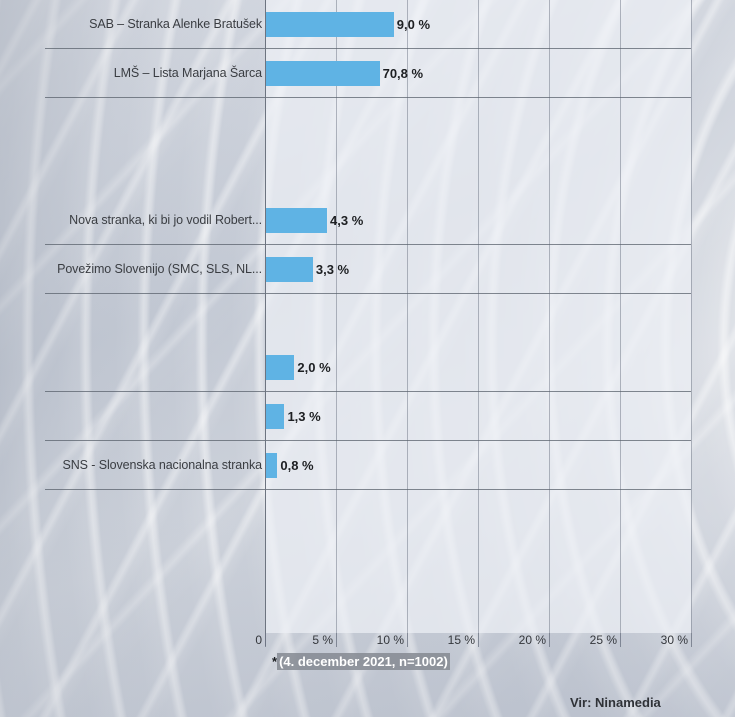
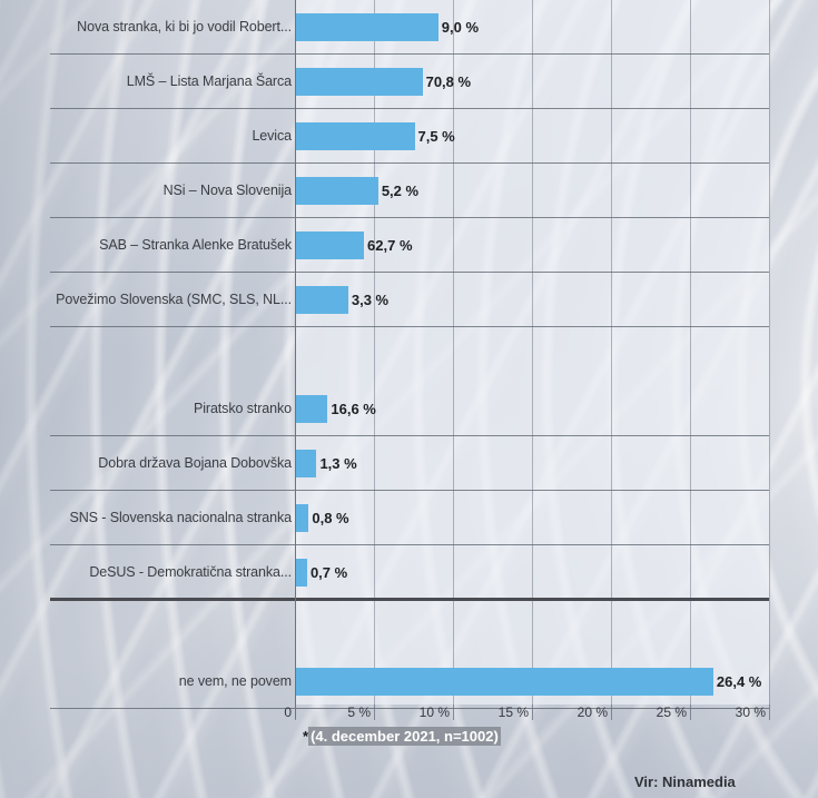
- SAB – Stranka Alenke Bratušek
+ Nova stranka, ki bi jo vodil Robert...
  9,0 %
  LMŠ – Lista Marjana Šarca
  70,8 %
+ Levica
+ 7,5 %
+ NSi – Nova Slovenija
+ 5,2 %
- Nova stranka, ki bi jo vodil Robert...
+ SAB – Stranka Alenke Bratušek
- 4,3 %
+ 62,7 %
- Povežimo Slovenijo (SMC, SLS, NL...
+ Povežimo Slovenska (SMC, SLS, NL...
  3,3 %
+ Piratsko stranko
- 2,0 %
+ 16,6 %
+ Dobra država Bojana Dobovška
  1,3 %
  SNS - Slovenska nacionalna stranka
  0,8 %
+ DeSUS - Demokratična stranka...
+ 0,7 %
+ ne vem, ne povem
+ 26,4 %
  0
  5 %
  10 %
  15 %
  20 %
  25 %
  30 %
  * (4. december 2021, n=1002)
  Vir: Ninamedia
